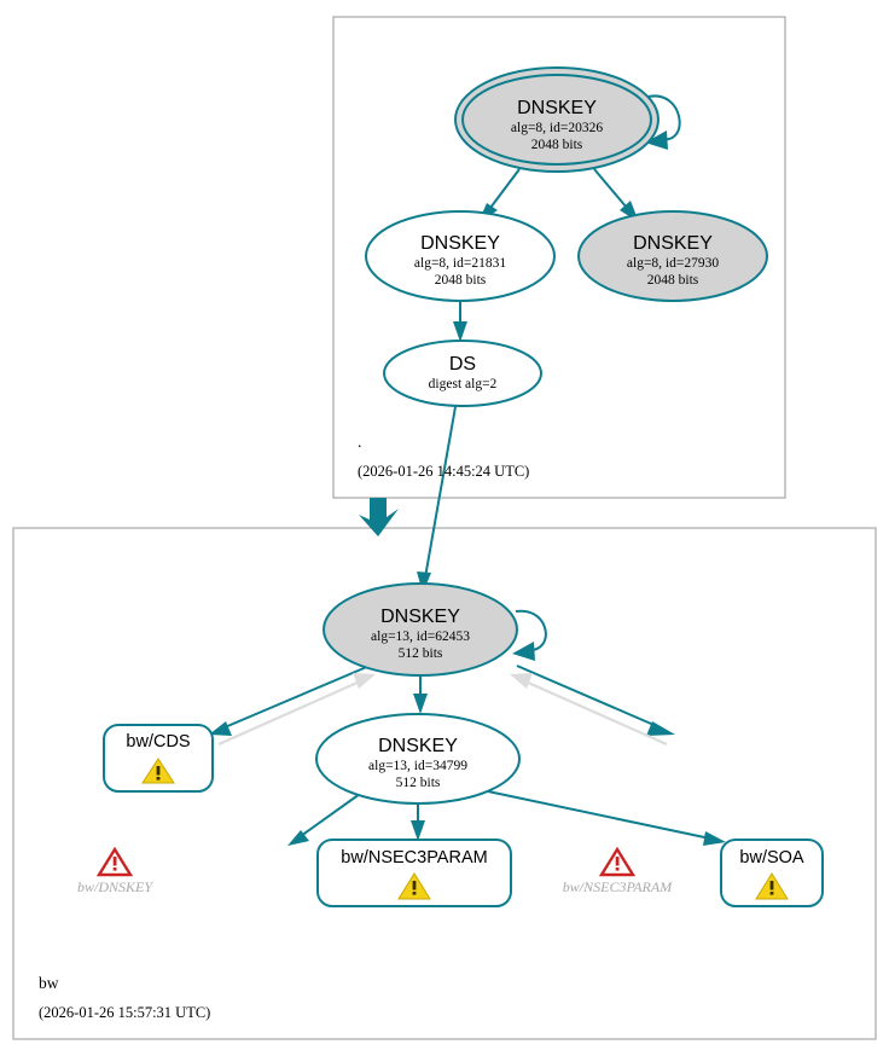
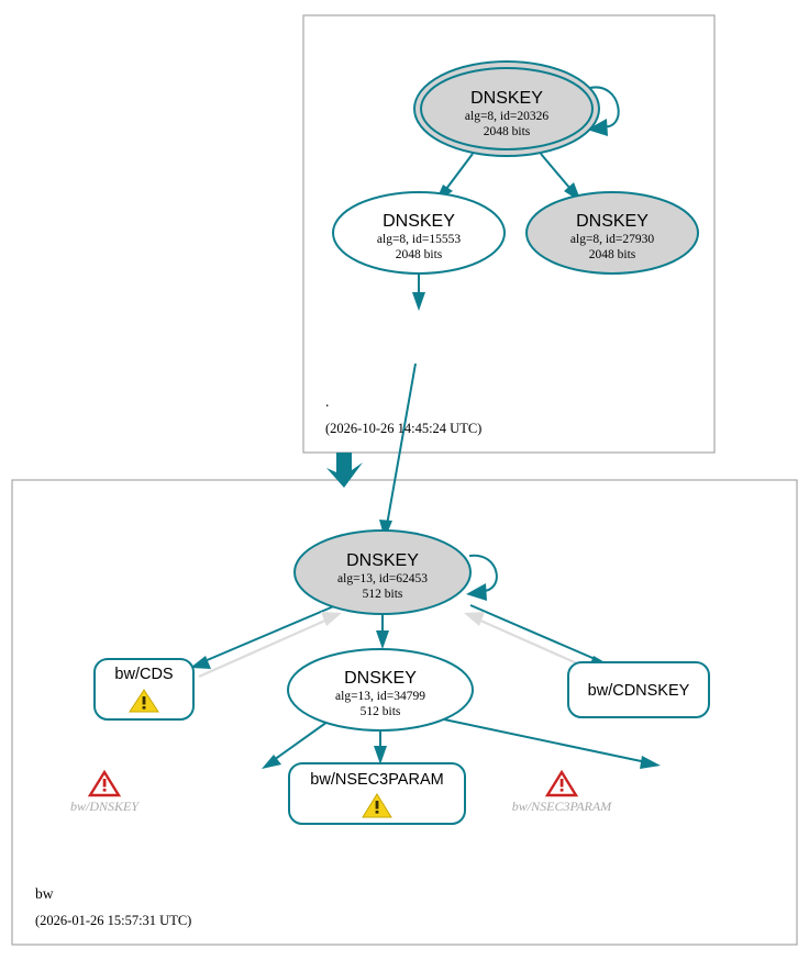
  DNSKEY
  alg=8, id=20326
  2048 bits
  DNSKEY
- alg=8, id=21831
+ alg=8, id=15553
  2048 bits
  DNSKEY
  alg=8, id=27930
  2048 bits
- DS
- digest alg=2
  .
- (2026-01-26 14:45:24 UTC)
+ (2026-10-26 14:45:24 UTC)
  DNSKEY
  alg=13, id=62453
  512 bits
  DNSKEY
  alg=13, id=34799
  512 bits
  bw/CDS
+ bw/CDNSKEY
  bw/NSEC3PARAM
- bw/SOA
  bw/DNSKEY
  bw/NSEC3PARAM
  bw
  (2026-01-26 15:57:31 UTC)
